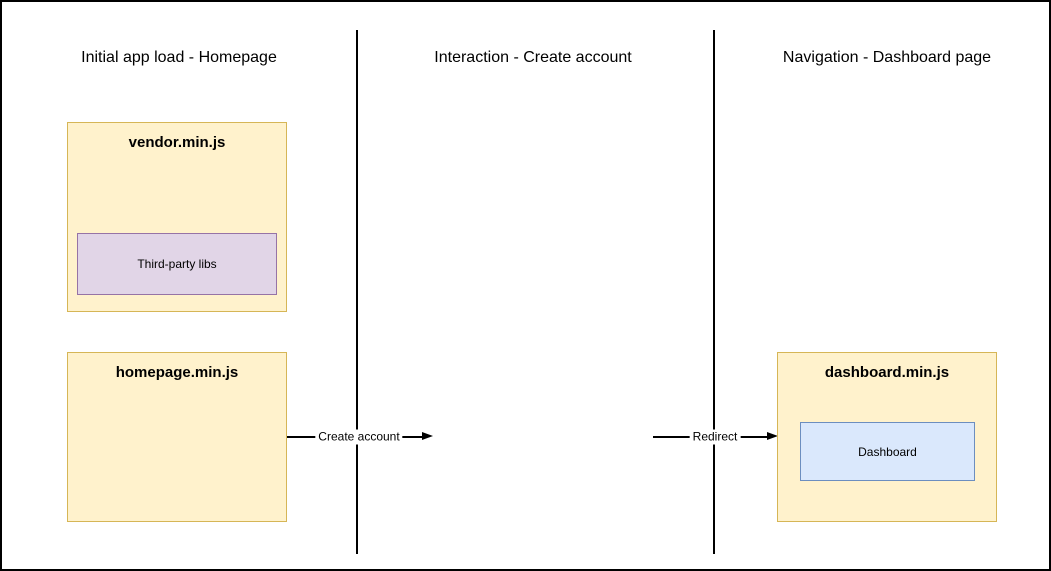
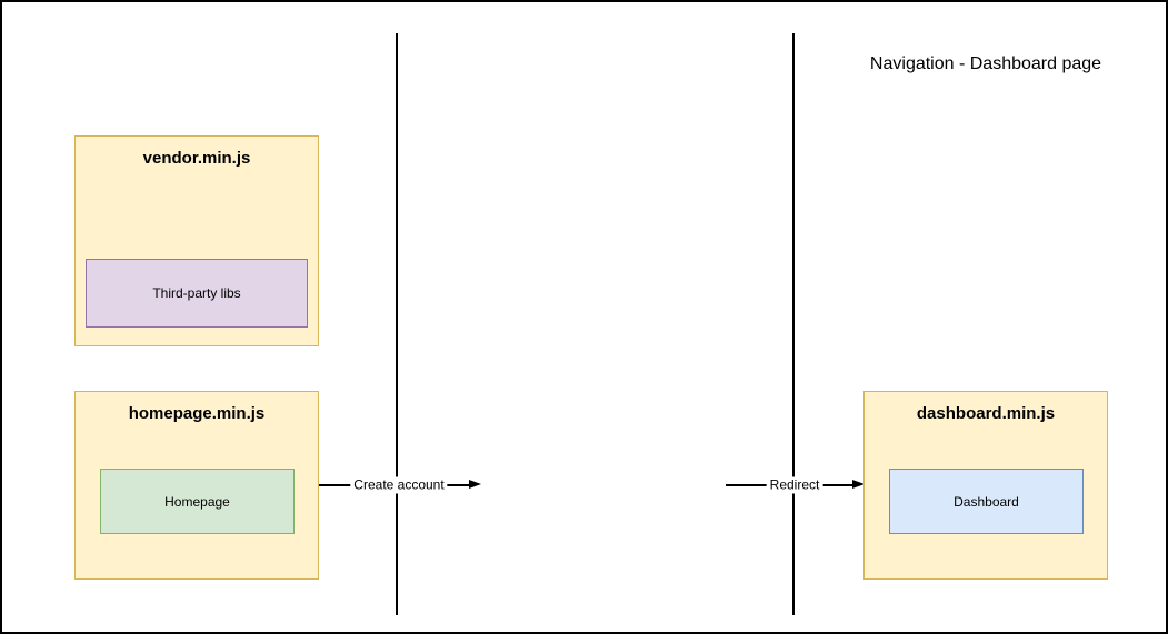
- Initial app load - Homepage
- Interaction - Create account
  Navigation - Dashboard page
  vendor.min.js
  Third-party libs
  homepage.min.js
+ Homepage
  Create account
  Redirect
  dashboard.min.js
  Dashboard
